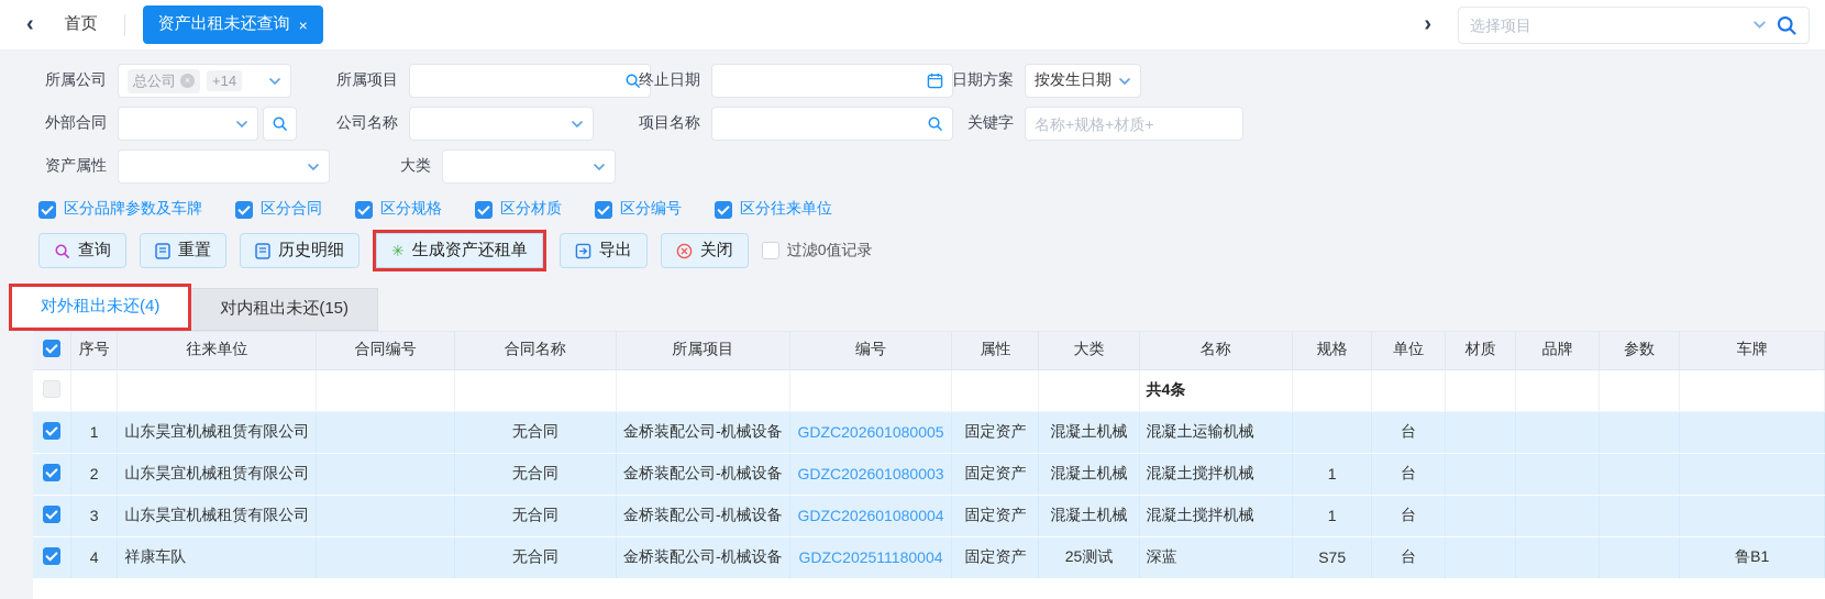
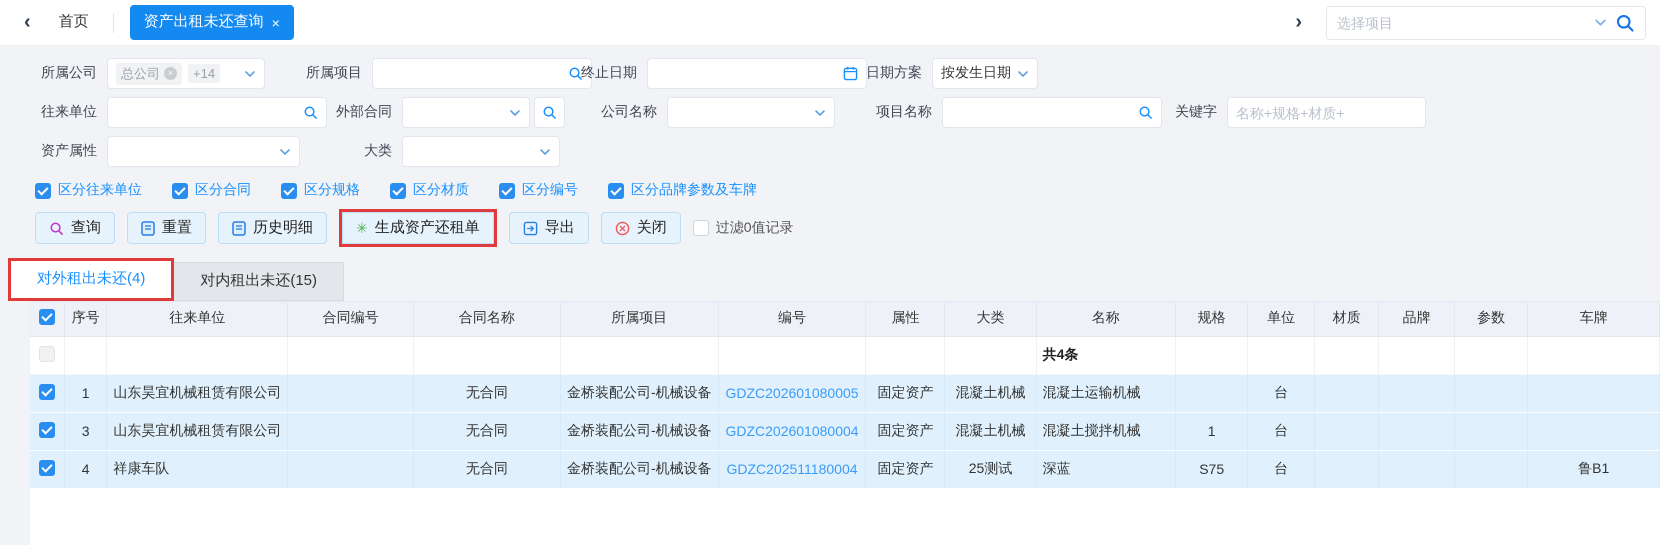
  ‹
  首页
  资产出租未还查询
  ×
  ›
  选择项目
  所属公司
  总公司
  ×
  +14
  所属项目
  终止日期
  日期方案
  按发生日期
+ 往来单位
  外部合同
  公司名称
  项目名称
  关键字
  名称+规格+材质+
  资产属性
  大类
- 区分品牌参数及车牌
+ 区分往来单位
  区分合同
  区分规格
  区分材质
  区分编号
- 区分往来单位
+ 区分品牌参数及车牌
  查询
  重置
  历史明细
  ✳
  生成资产还租单
  导出
  关闭
  过滤0值记录
  对外租出未还(4)
  对内租出未还(15)
  	序号	往来单位	合同编号	合同名称	所属项目	编号	属性	大类	名称	规格	单位	材质	品牌	参数	车牌
  									共4条
  	1	山东昊宜机械租赁有限公司		无合同	金桥装配公司-机械设备	GDZC202601080005	固定资产	混凝土机械	混凝土运输机械		台
- 	2	山东昊宜机械租赁有限公司		无合同	金桥装配公司-机械设备	GDZC202601080003	固定资产	混凝土机械	混凝土搅拌机械	1	台
  	3	山东昊宜机械租赁有限公司		无合同	金桥装配公司-机械设备	GDZC202601080004	固定资产	混凝土机械	混凝土搅拌机械	1	台
  	4	祥康车队		无合同	金桥装配公司-机械设备	GDZC202511180004	固定资产	25测试	深蓝	S75	台				鲁B1
